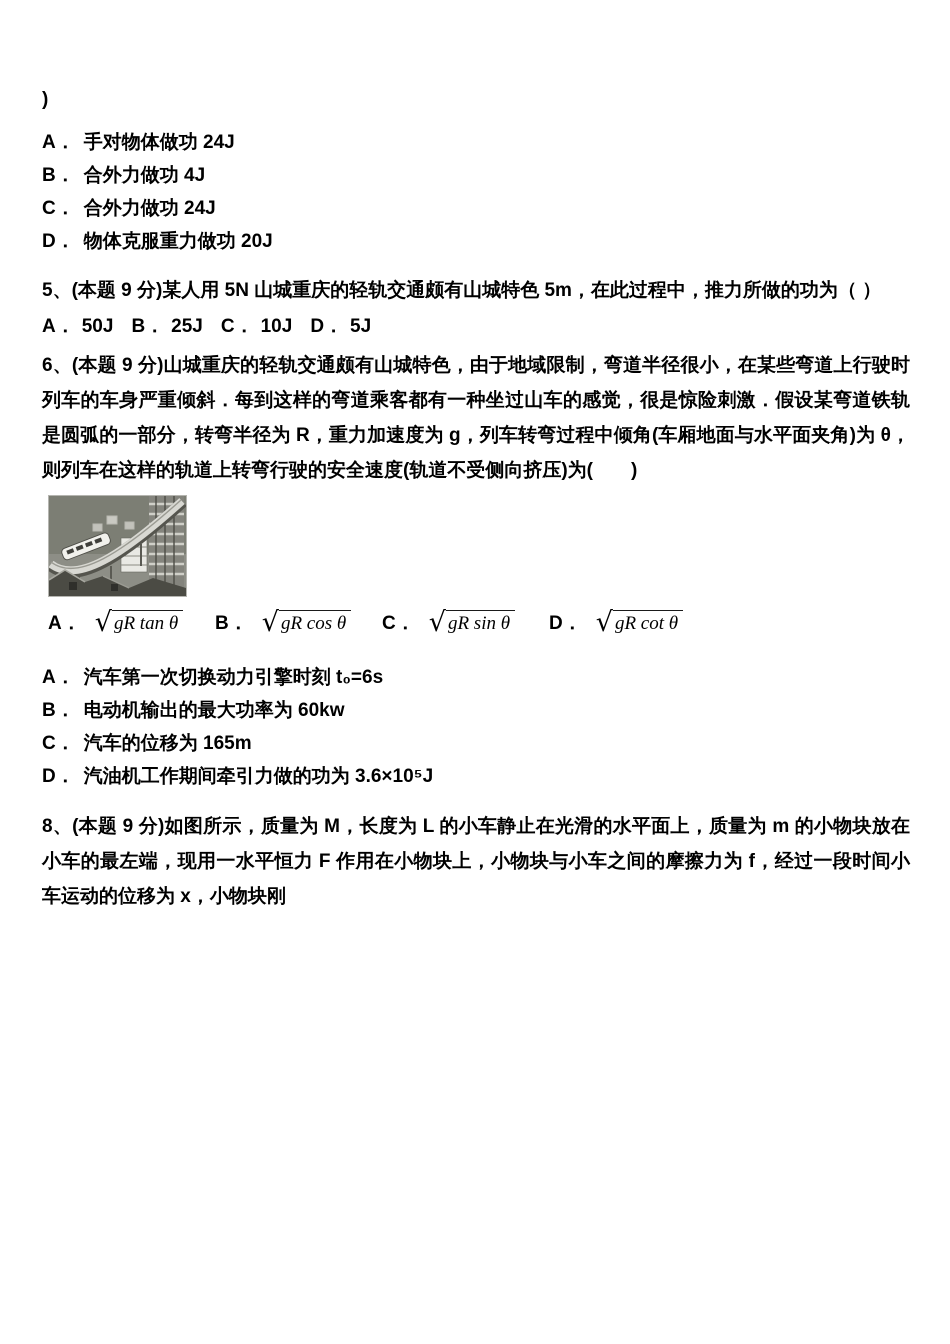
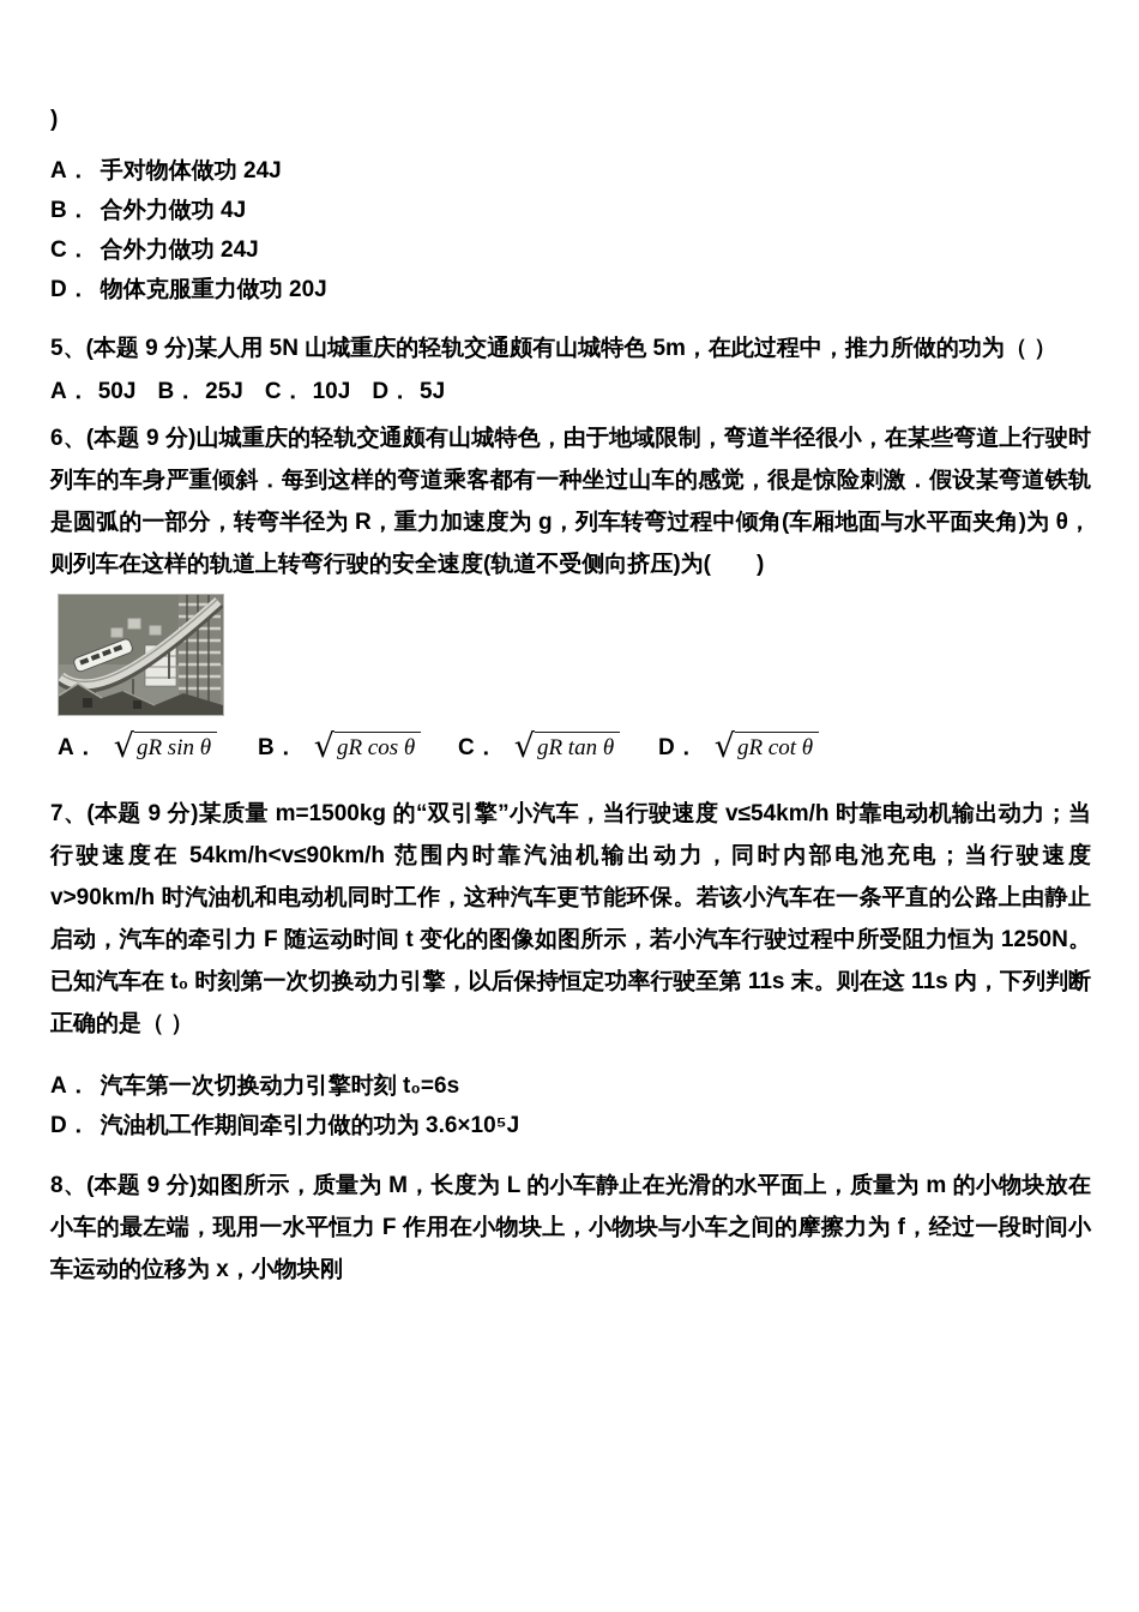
  )
  A． 手对物体做功 24J
  B． 合外力做功 4J
  C． 合外力做功 24J
  D． 物体克服重力做功 20J
  5、(本题 9 分)某人用 5N 山城重庆的轻轨交通颇有山城特色 5m，在此过程中，推力所做的功为（ ）
  A． 50J
  B． 25J
  C． 10J
  D． 5J
  6、(本题 9 分)山城重庆的轻轨交通颇有山城特色，由于地域限制，弯道半径很小，在某些弯道上行驶时列车的车身严重倾斜．每到这样的弯道乘客都有一种坐过山车的感觉，很是惊险刺激．假设某弯道铁轨是圆弧的一部分，转弯半径为 R，重力加速度为 g，列车转弯过程中倾角(车厢地面与水平面夹角)为 θ，则列车在这样的轨道上转弯行驶的安全速度(轨道不受侧向挤压)为( )
  A．
  √
- gR tan θ
+ gR sin θ
  B．
  √
  gR cos θ
  C．
  √
- gR sin θ
+ gR tan θ
  D．
  √
  gR cot θ
+ 7、(本题 9 分)某质量 m=1500kg 的“双引擎”小汽车，当行驶速度 v≤54km/h 时靠电动机输出动力；当行驶速度在 54km/h<v≤90km/h 范围内时靠汽油机输出动力，同时内部电池充电；当行驶速度 v>90km/h 时汽油机和电动机同时工作，这种汽车更节能环保。若该小汽车在一条平直的公路上由静止启动，汽车的牵引力 F 随运动时间 t 变化的图像如图所示，若小汽车行驶过程中所受阻力恒为 1250N。已知汽车在 t₀ 时刻第一次切换动力引擎，以后保持恒定功率行驶至第 11s 末。则在这 11s 内，下列判断正确的是（ ）
  A． 汽车第一次切换动力引擎时刻 t₀=6s
- B． 电动机输出的最大功率为 60kw
- C． 汽车的位移为 165m
  D． 汽油机工作期间牵引力做的功为 3.6×10⁵J
  8、(本题 9 分)如图所示，质量为 M，长度为 L 的小车静止在光滑的水平面上，质量为 m 的小物块放在小车的最左端，现用一水平恒力 F 作用在小物块上，小物块与小车之间的摩擦力为 f，经过一段时间小车运动的位移为 x，小物块刚
